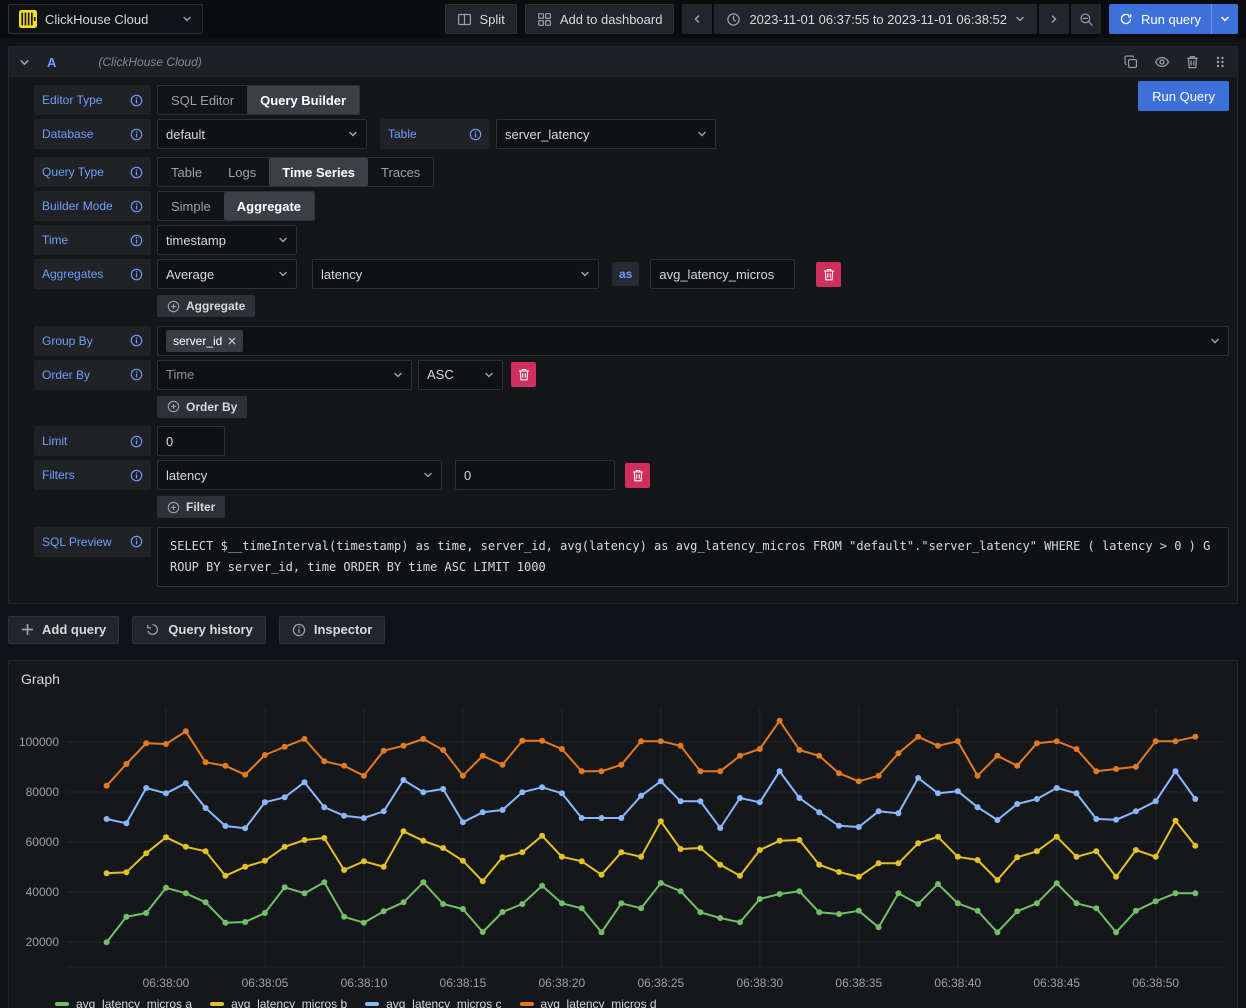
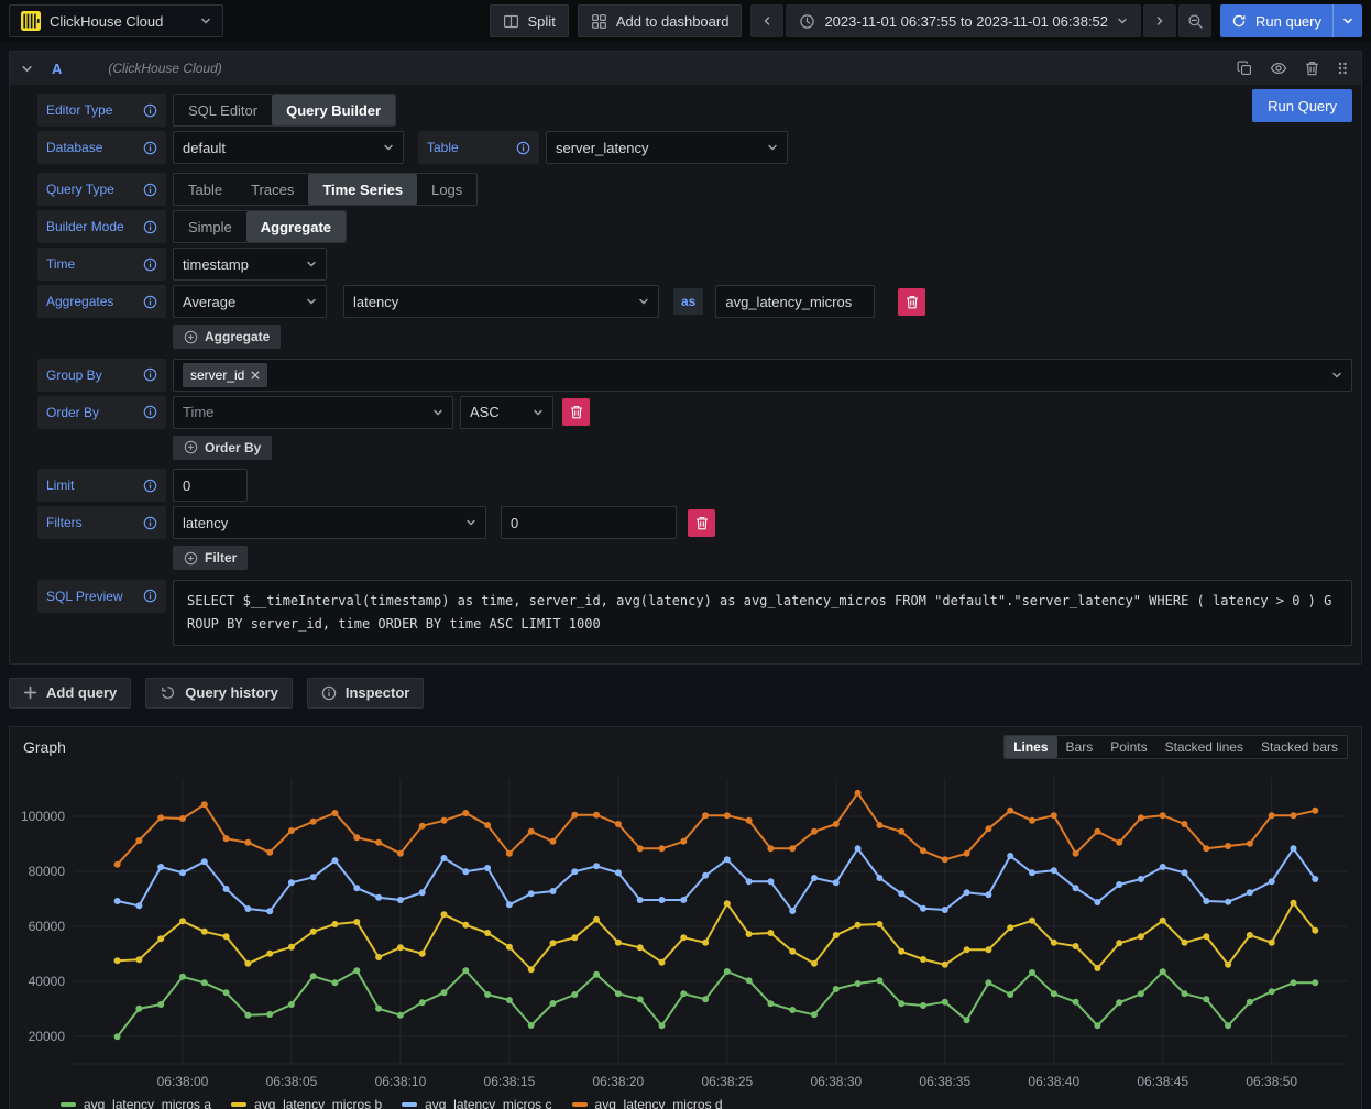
  ClickHouse Cloud
  Split
  Add to dashboard
  2023-11-01 06:37:55 to 2023-11-01 06:38:52
  Run query
  A
  (ClickHouse Cloud)
  Run Query
  Editor Type
  SQL Editor
  Query Builder
  Database
  default
  Table
  server_latency
  Query Type
  Table
- Logs
+ Traces
  Time Series
- Traces
+ Logs
  Builder Mode
  Simple
  Aggregate
  Time
  timestamp
  Aggregates
  Average
  latency
  as
  avg_latency_micros
  Aggregate
  Group By
  server_id
  Order By
  Time
  ASC
  Order By
  Limit
  0
  Filters
  latency
  0
  Filter
  SQL Preview
  SELECT $__timeInterval(timestamp) as time, server_id, avg(latency) as avg_latency_micros FROM "default"."server_latency" WHERE ( latency > 0 ) GROUP BY server_id, time ORDER BY time ASC LIMIT 1000
  Add query
  Query history
  Inspector
  Graph
+ Lines
+ Bars
+ Points
+ Stacked lines
+ Stacked bars
  20000
  40000
  60000
  80000
  100000
  06:38:00
  06:38:05
  06:38:10
  06:38:15
  06:38:20
  06:38:25
  06:38:30
  06:38:35
  06:38:40
  06:38:45
  06:38:50
  avg_latency_micros a
  avg_latency_micros b
  avg_latency_micros c
  avg_latency_micros d
